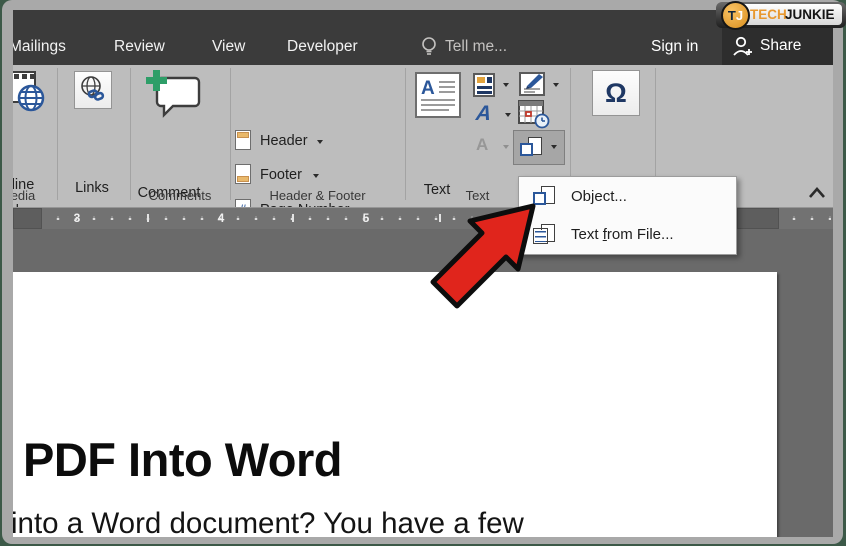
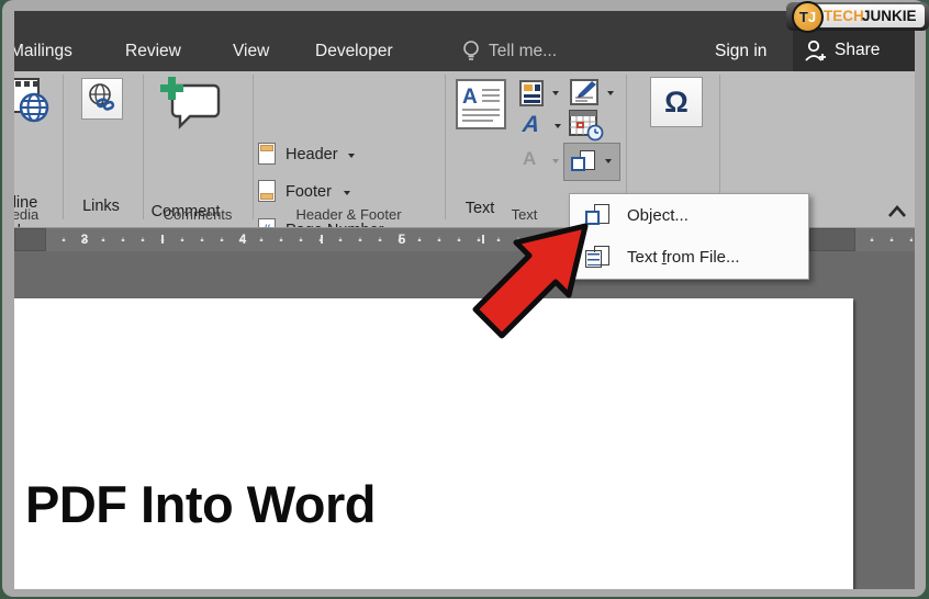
  Mailings
  Review
  View
  Developer
  Tell me...
  Sign in
  Share
  line
  edia
  Links
  Comment
  Comments
  Header
  Footer
  Header & Footer
  A
  Text
  A
  Text
  Ω
  3
  4
  5
  PDF Into Word
- into a Word document? You have a few
  Object...
  Text from File...
  TECH
  JUNKIE
  TJ
